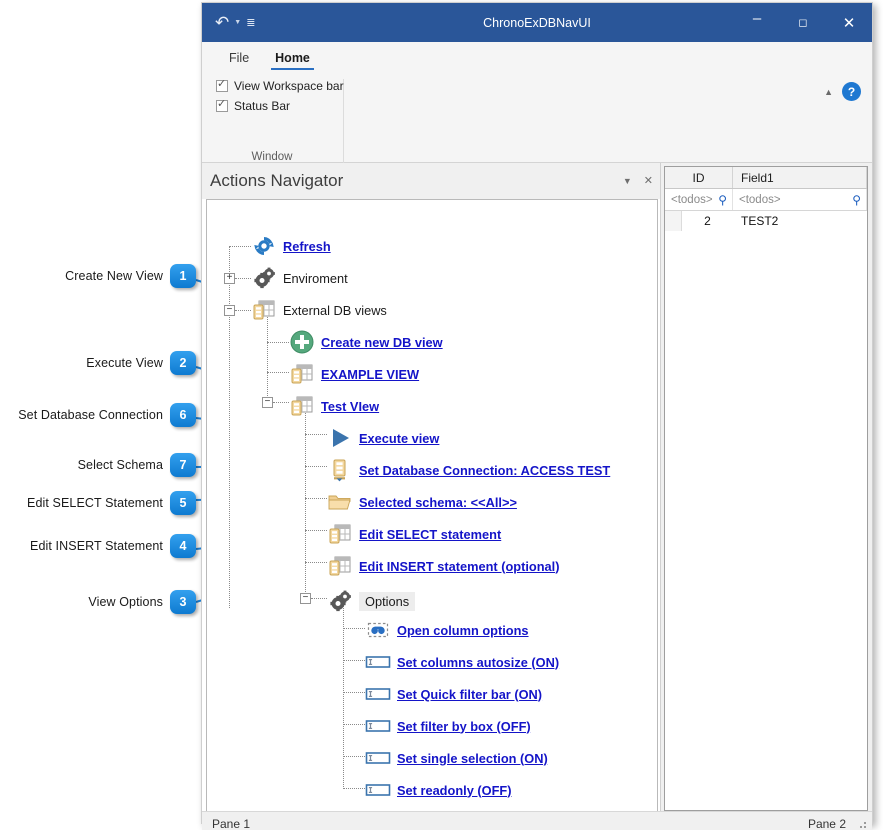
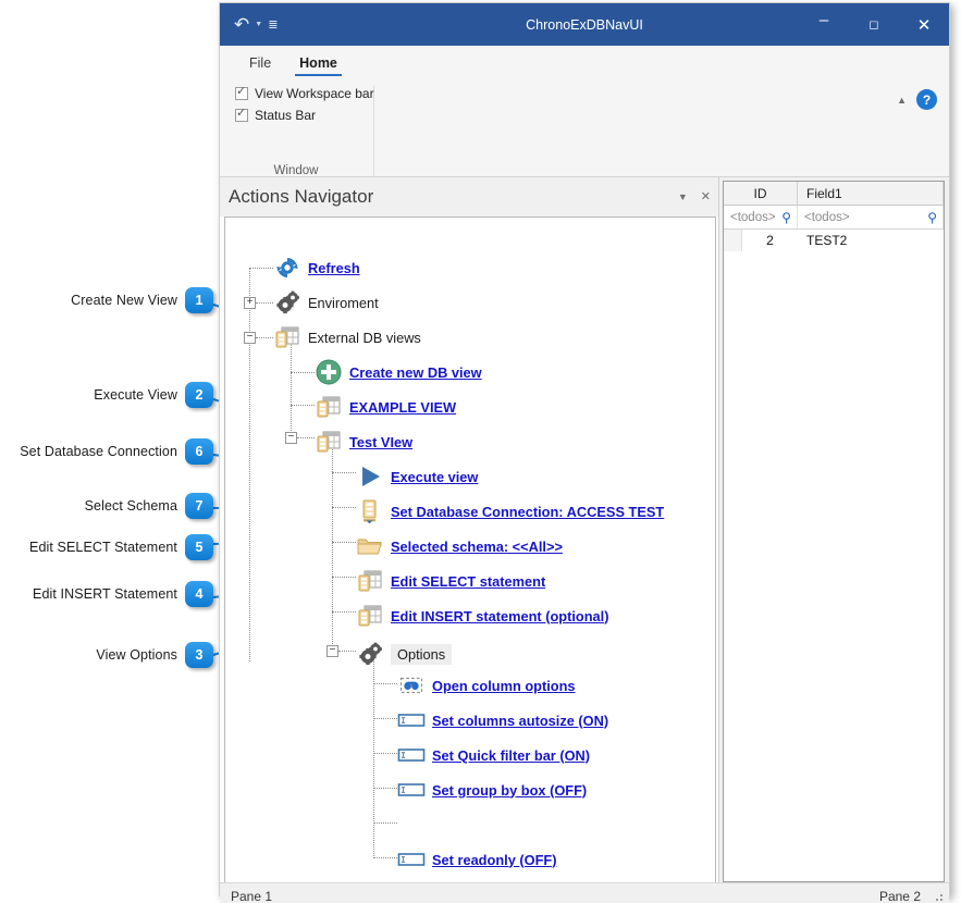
  Create New View
  1
  Execute View
  2
  Set Database Connection
  6
  Select Schema
  7
  Edit SELECT Statement
  5
  Edit INSERT Statement
  4
  View Options
  3
  ↶
  ≣
  ChronoExDBNavUI
  –
  ◻
  ✕
  File
  Home
  ▲
  ?
  View Workspace bar
  Status Bar
  Window
  Actions Navigator
  ▼
  ✕
  +
  −
  −
  −
  Refresh
  Enviroment
  External DB views
  Create new DB view
  EXAMPLE VIEW
  Test VIew
  Execute view
  Set Database Connection: ACCESS TEST
  Selected schema: <<All>>
  Edit SELECT statement
  Edit INSERT statement (optional)
  Options
  Open column options
  Set columns autosize (ON)
  Set Quick filter bar (ON)
- Set filter by box (OFF)
+ Set group by box (OFF)
- Set single selection (ON)
  Set readonly (OFF)
  ID
  Field1
  <todos>
  ⚲
  <todos>
  ⚲
  2
  TEST2
  Pane 1
  Pane 2
